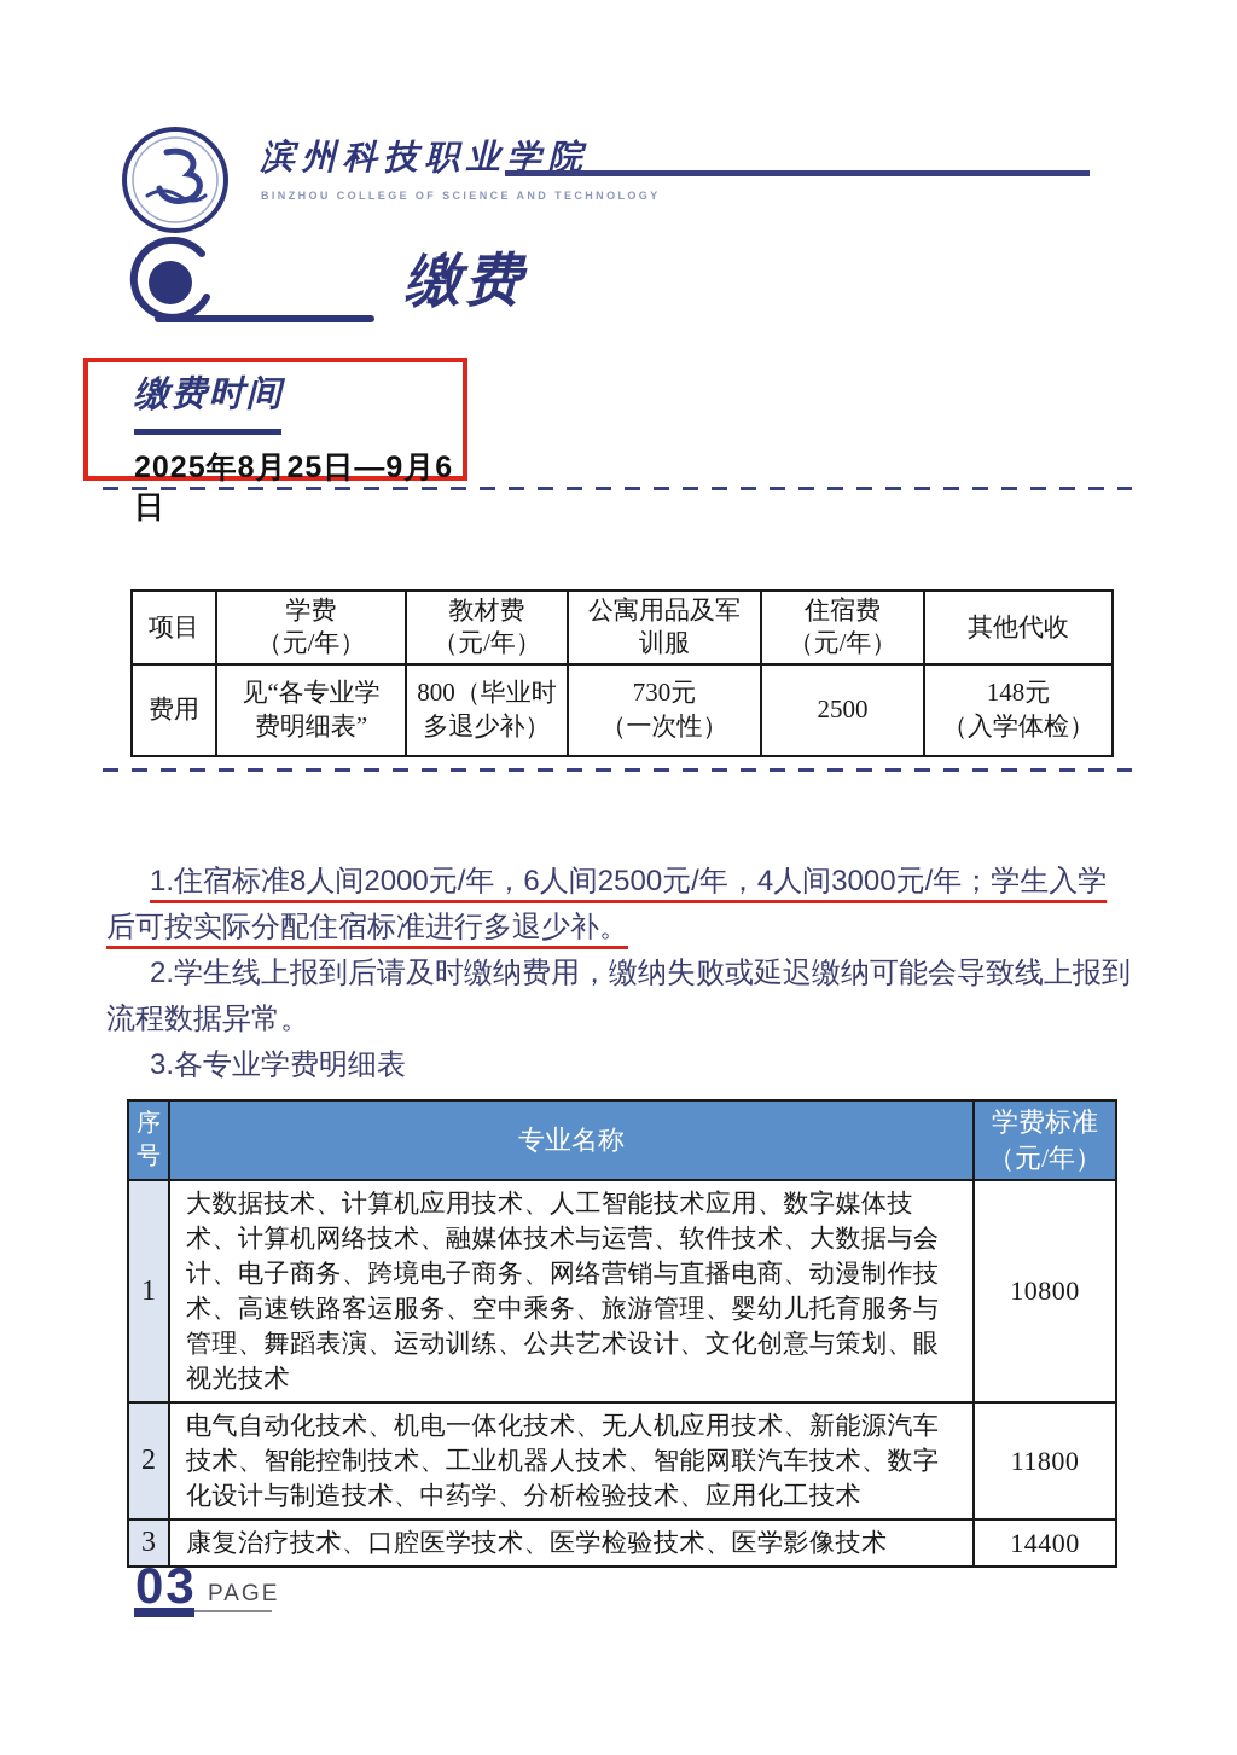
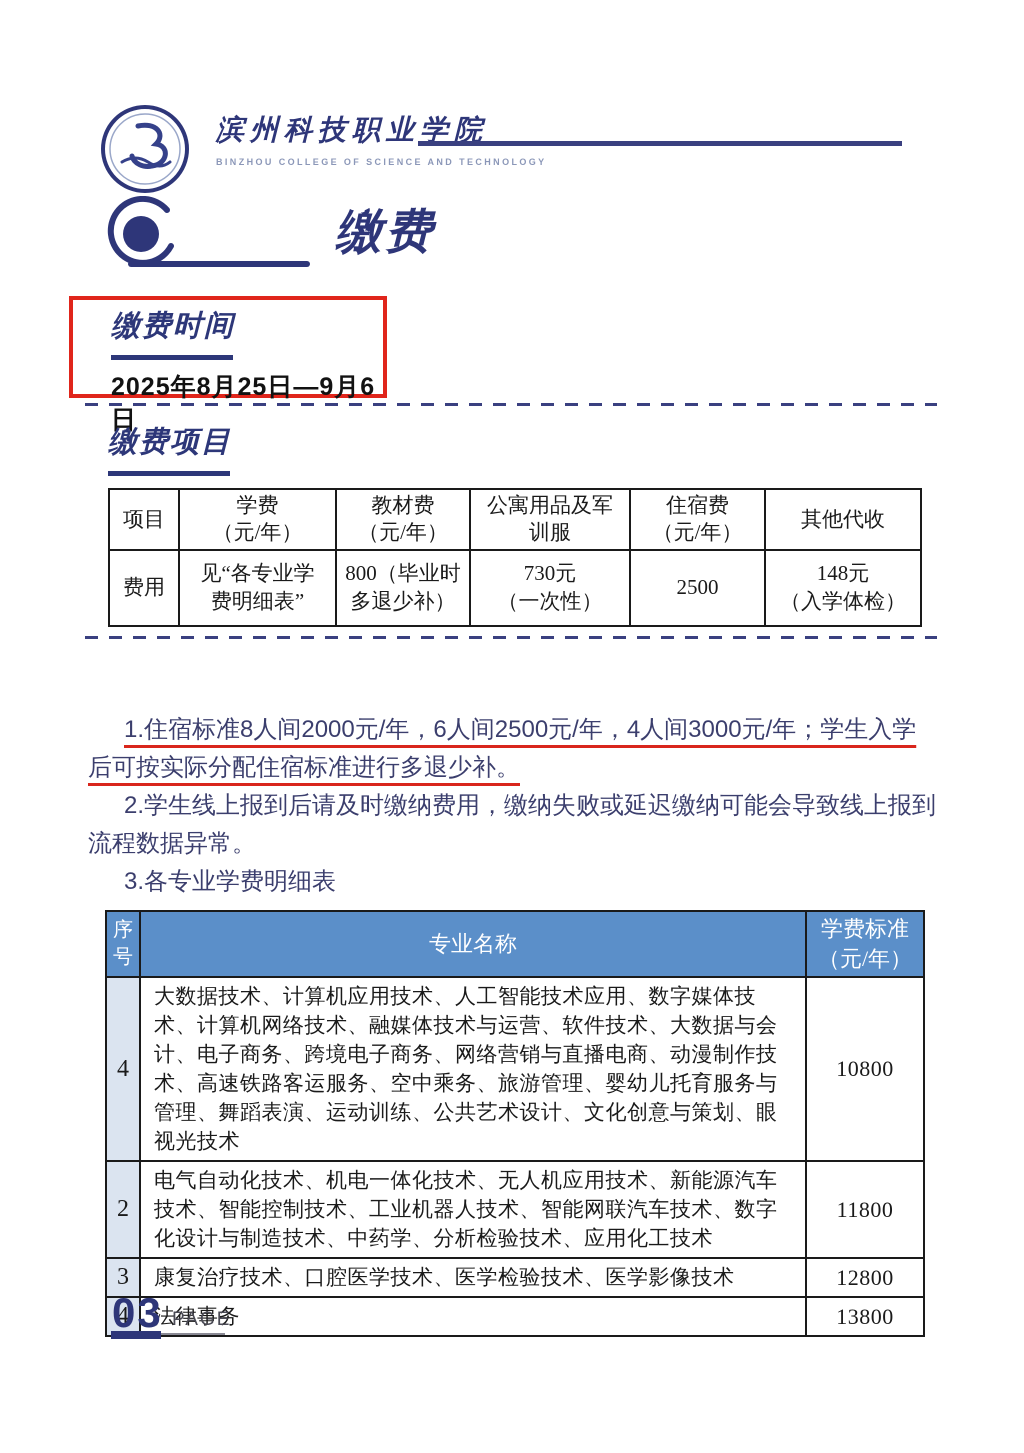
  滨州科技职业学院
  BINZHOU COLLEGE OF SCIENCE AND TECHNOLOGY
  缴费
  缴费时间
  2025年8月25日—9月6日
+ 缴费项目
  项目	学费 （元/年）	教材费 （元/年）	公寓用品及军 训服	住宿费 （元/年）	其他代收
  费用	见“各专业学 费明细表”	800（毕业时 多退少补）	730元 （一次性）	2500	148元 （入学体检）
  1.住宿标准8人间2000元/年，6人间2500元/年，4人间3000元/年；学生入学后可按实际分配住宿标准进行多退少补。
  2.学生线上报到后请及时缴纳费用，缴纳失败或延迟缴纳可能会导致线上报到流程数据异常。
  3.各专业学费明细表
  序号	专业名称	学费标准 （元/年）
- 1	大数据技术、计算机应用技术、人工智能技术应用、数字媒体技术、计算机网络技术、融媒体技术与运营、软件技术、大数据与会计、电子商务、跨境电子商务、网络营销与直播电商、动漫制作技术、高速铁路客运服务、空中乘务、旅游管理、婴幼儿托育服务与管理、舞蹈表演、运动训练、公共艺术设计、文化创意与策划、眼视光技术	10800
+ 4	大数据技术、计算机应用技术、人工智能技术应用、数字媒体技术、计算机网络技术、融媒体技术与运营、软件技术、大数据与会计、电子商务、跨境电子商务、网络营销与直播电商、动漫制作技术、高速铁路客运服务、空中乘务、旅游管理、婴幼儿托育服务与管理、舞蹈表演、运动训练、公共艺术设计、文化创意与策划、眼视光技术	10800
  2	电气自动化技术、机电一体化技术、无人机应用技术、新能源汽车技术、智能控制技术、工业机器人技术、智能网联汽车技术、数字化设计与制造技术、中药学、分析检验技术、应用化工技术	11800
- 3	康复治疗技术、口腔医学技术、医学检验技术、医学影像技术	14400
+ 3	康复治疗技术、口腔医学技术、医学检验技术、医学影像技术	12800
+ 4	法律事务	13800
  03
  PAGE
